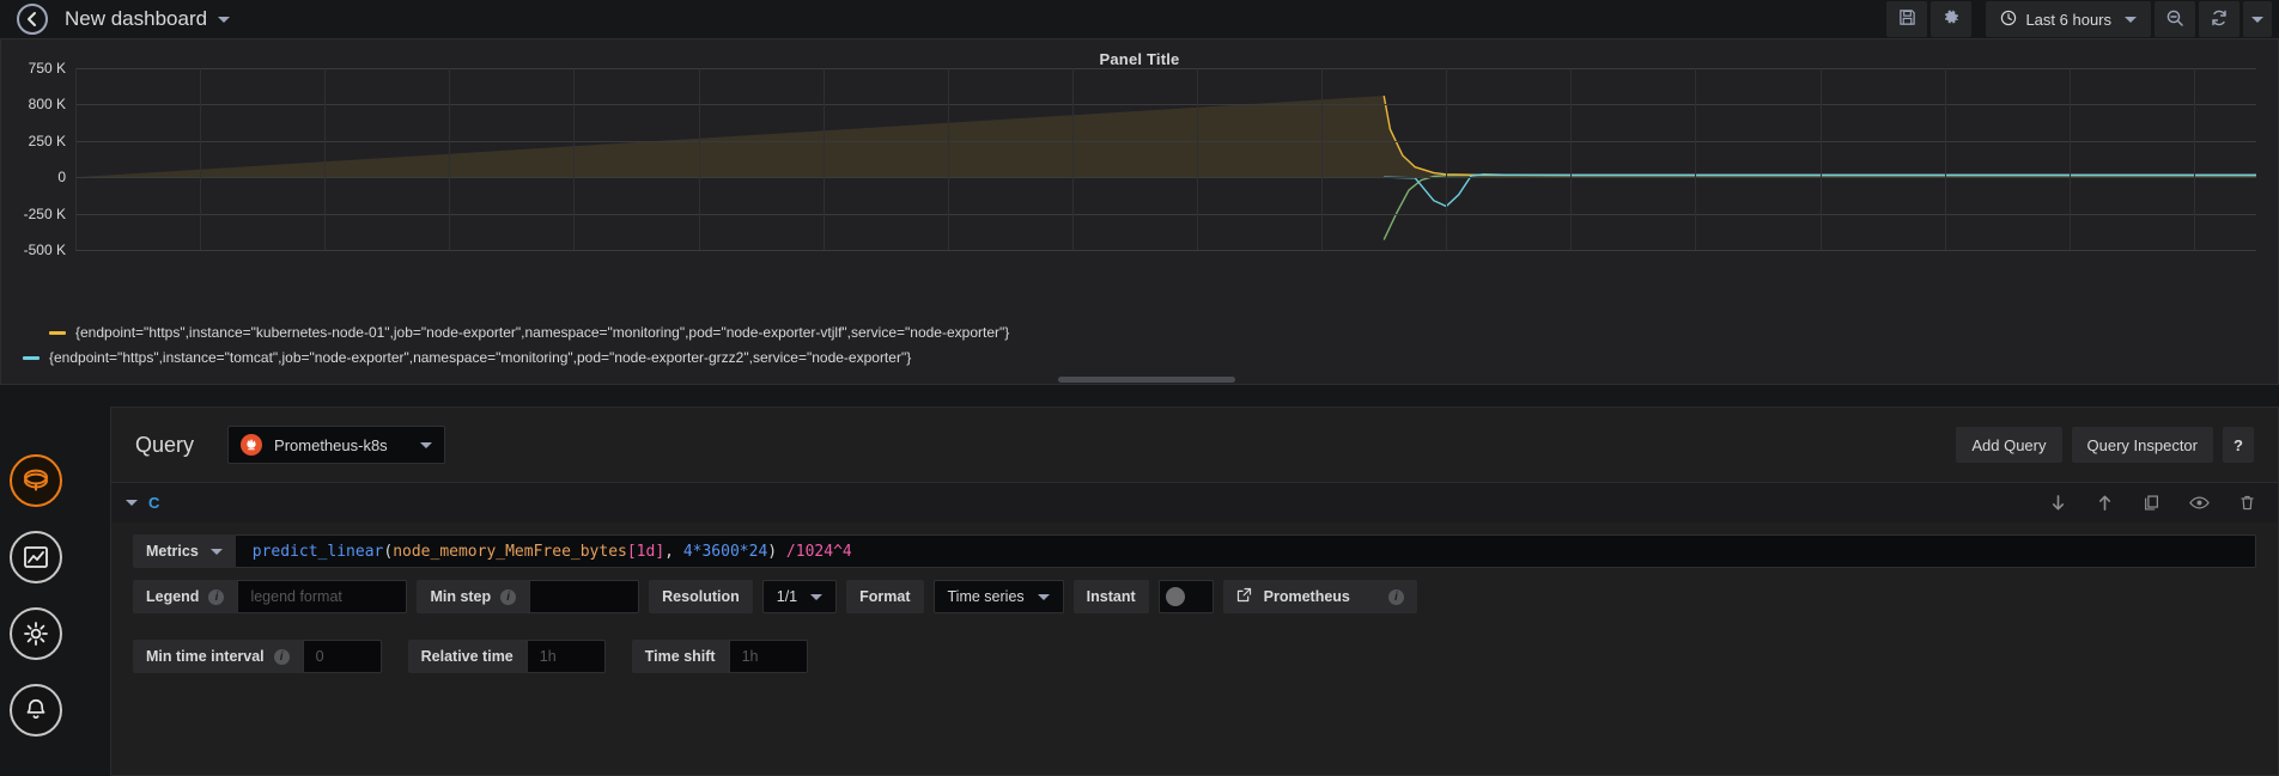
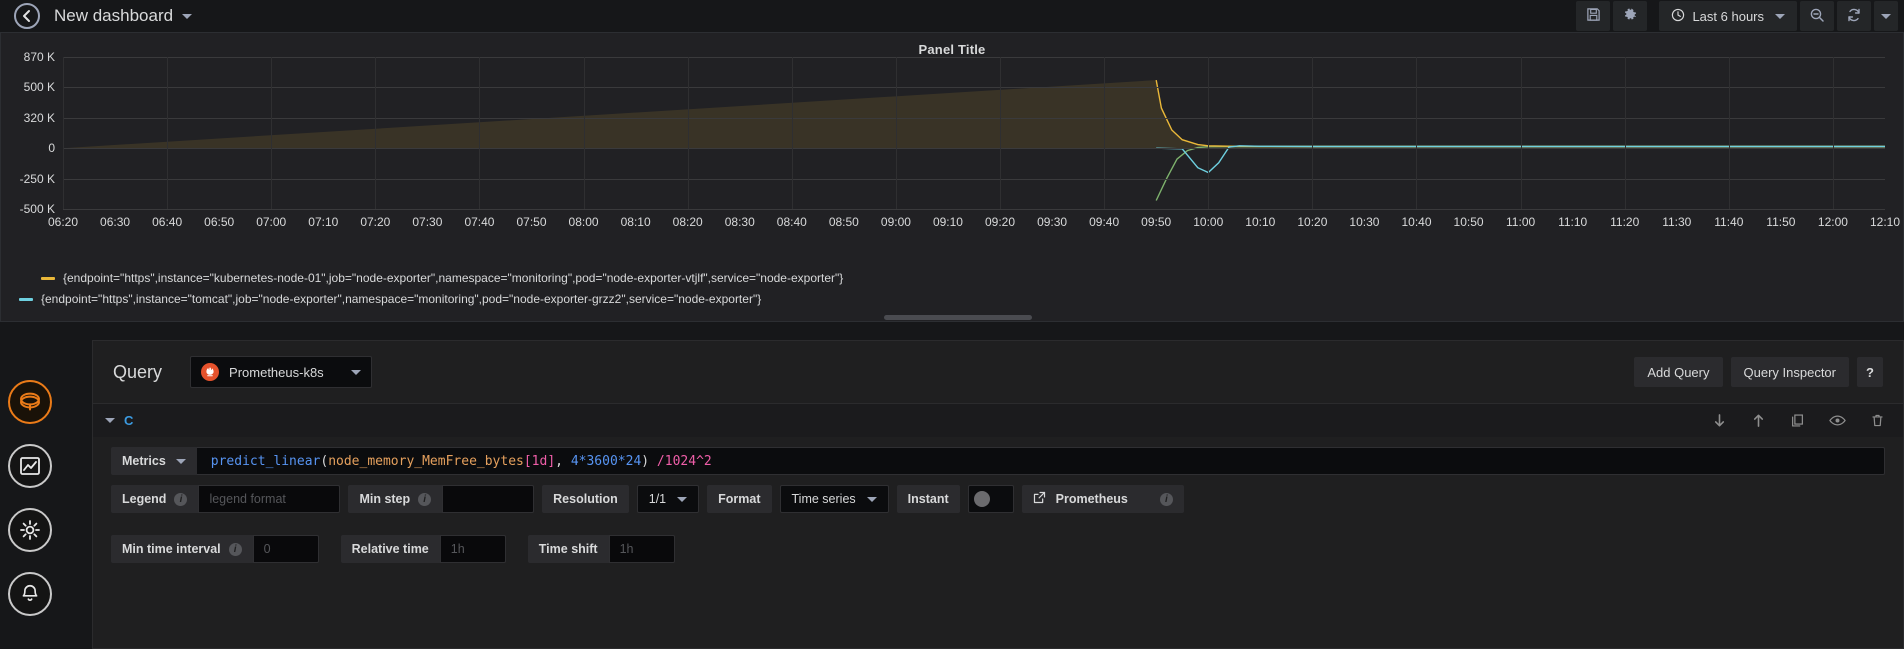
  New dashboard
  Last 6 hours
  Panel Title
- 750 K
+ 870 K
- 800 K
+ 500 K
- 250 K
+ 320 K
  0
  -250 K
  -500 K
+ 06:20
+ 06:30
+ 06:40
+ 06:50
+ 07:00
+ 07:10
+ 07:20
+ 07:30
+ 07:40
+ 07:50
+ 08:00
+ 08:10
+ 08:20
+ 08:30
+ 08:40
+ 08:50
+ 09:00
+ 09:10
+ 09:20
+ 09:30
+ 09:40
+ 09:50
+ 10:00
+ 10:10
+ 10:20
+ 10:30
+ 10:40
+ 10:50
+ 11:00
+ 11:10
+ 11:20
+ 11:30
+ 11:40
+ 11:50
+ 12:00
+ 12:10
  {endpoint="https",instance="kubernetes-node-01",job="node-exporter",namespace="monitoring",pod="node-exporter-vtjlf",service="node-exporter"}
  {endpoint="https",instance="tomcat",job="node-exporter",namespace="monitoring",pod="node-exporter-grzz2",service="node-exporter"}
  Query
  Prometheus-k8s
  Add Query
  Query Inspector
  ?
  C
  Metrics
- predict_linear(node_memory_MemFree_bytes[1d], 4*3600*24) /1024^4
+ predict_linear(node_memory_MemFree_bytes[1d], 4*3600*24) /1024^2
  Legend
  i
  legend format
  Min step
  i
  Resolution
  1/1
  Format
  Time series
  Instant
  Prometheus
  i
  Min time interval
  i
  0
  Relative time
  1h
  Time shift
  1h
